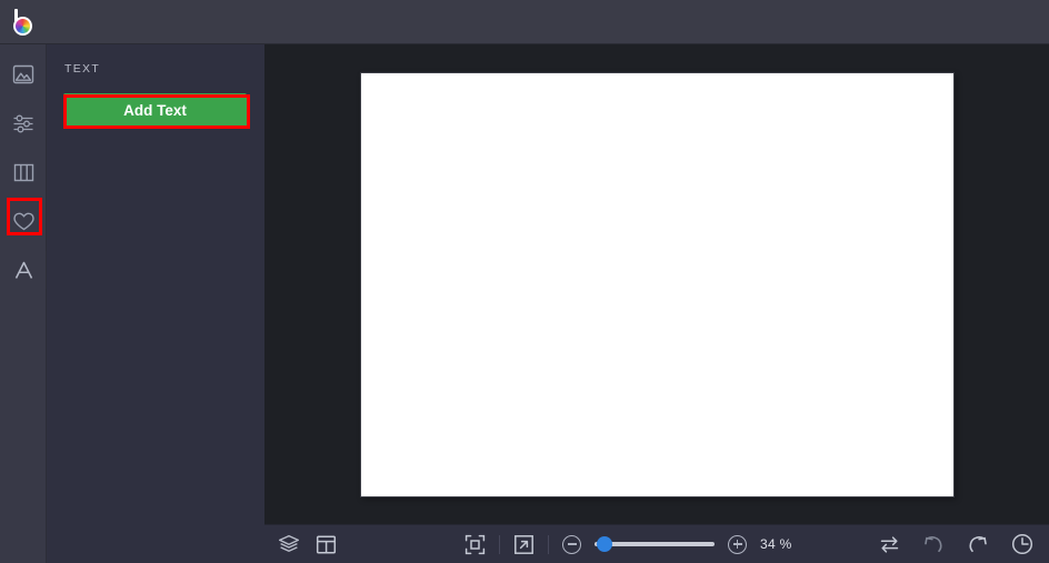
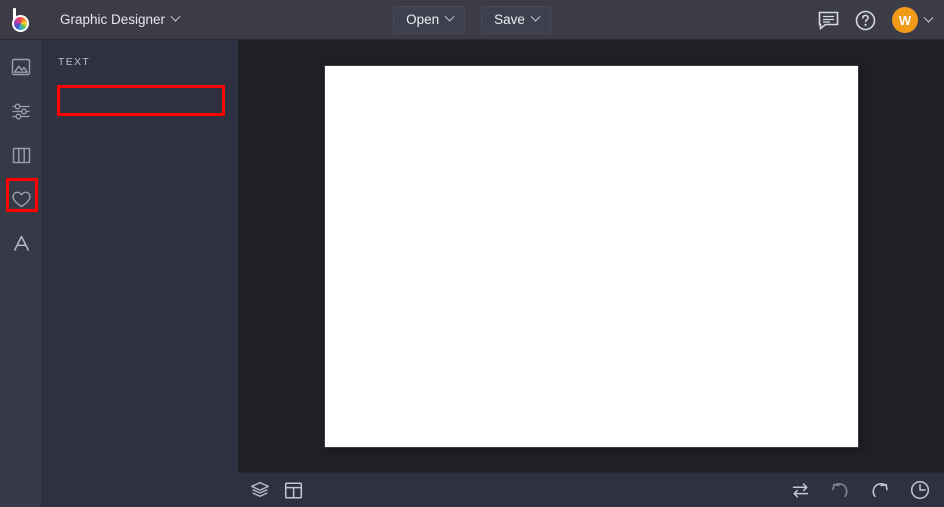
+ Graphic Designer
+ Open
+ Save
+ W
  TEXT
- Add Text
- 34 %
